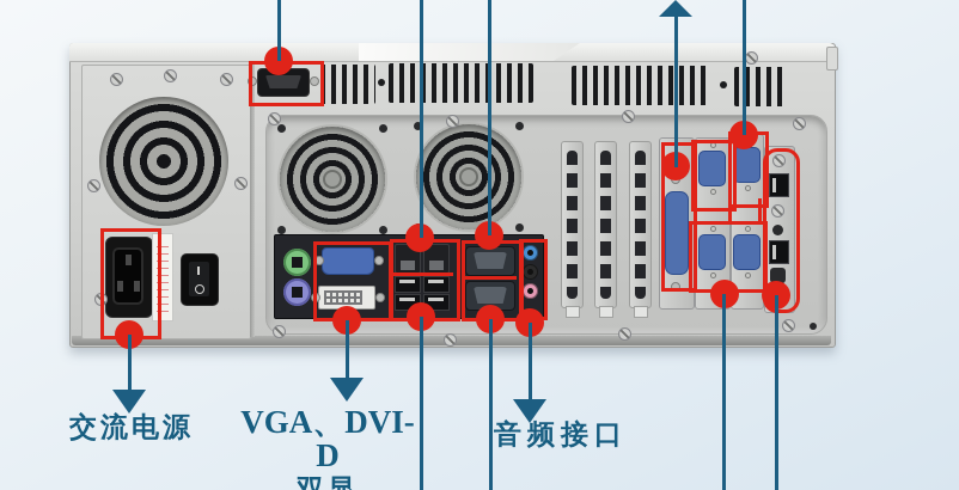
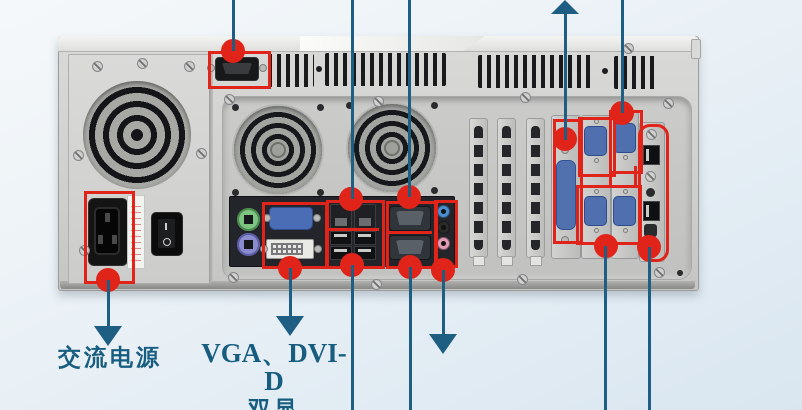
  交流电源
  VGA、DVI-D
  双显
- 音频接口
